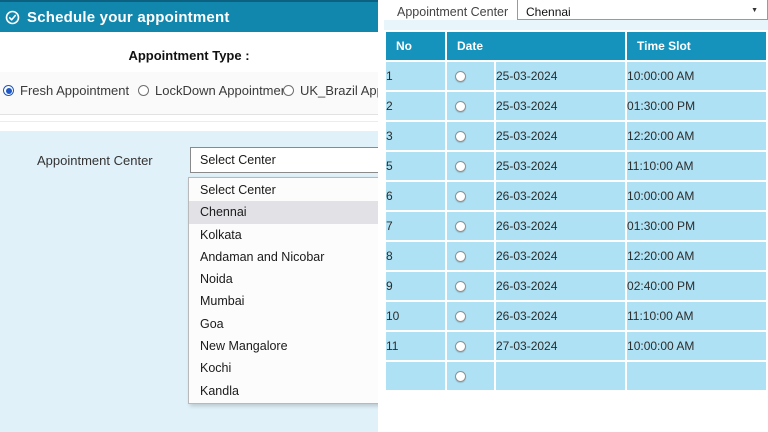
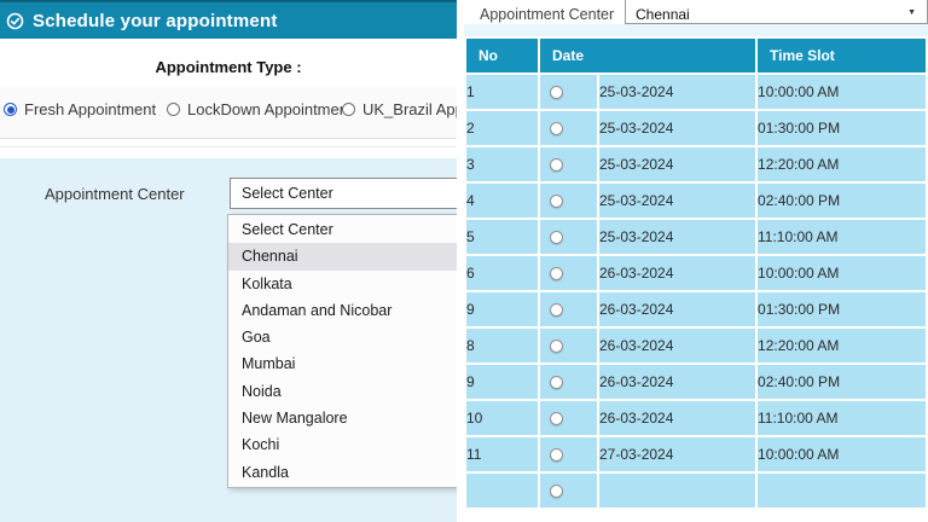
  Schedule your appointment
  Appointment Type :
  Fresh Appointment
  LockDown Appointme
  UK_Brazil Ap
  Appointment Center
  Select Center
  Select Center
  Chennai
  Kolkata
  Andaman and Nicobar
- Noida
+ Goa
  Mumbai
- Goa
+ Noida
  New Mangalore
  Kochi
  Kandla
  Appointment Center
  Chennai
  No	Date	Time Slot
  1		25-03-2024	10:00:00 AM
  2		25-03-2024	01:30:00 PM
  3		25-03-2024	12:20:00 AM
+ 4		25-03-2024	02:40:00 PM
  5		25-03-2024	11:10:00 AM
  6		26-03-2024	10:00:00 AM
- 7		26-03-2024	01:30:00 PM
+ 9		26-03-2024	01:30:00 PM
  8		26-03-2024	12:20:00 AM
  9		26-03-2024	02:40:00 PM
  10		26-03-2024	11:10:00 AM
  11		27-03-2024	10:00:00 AM
